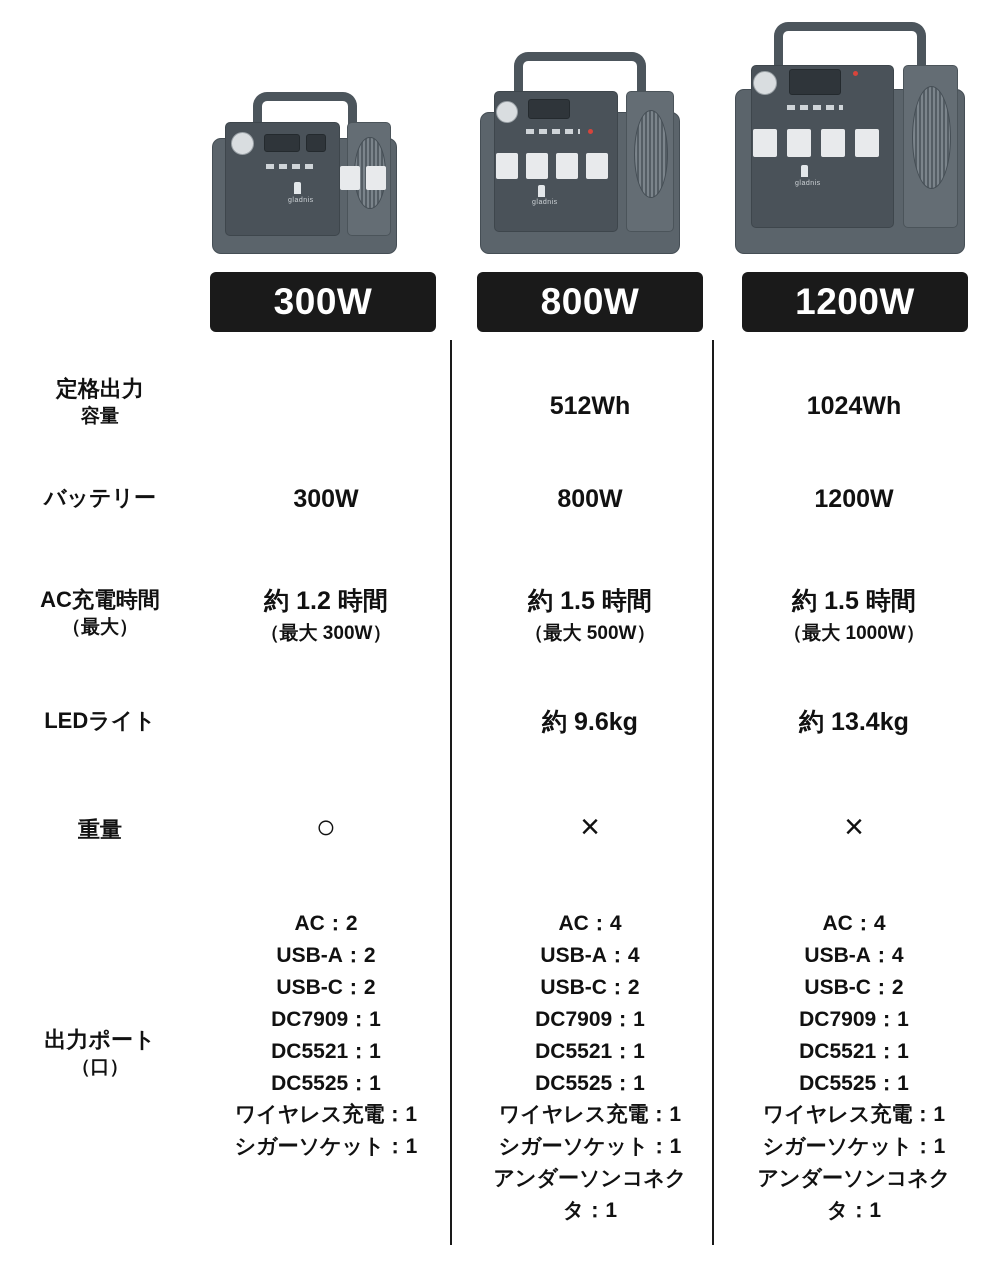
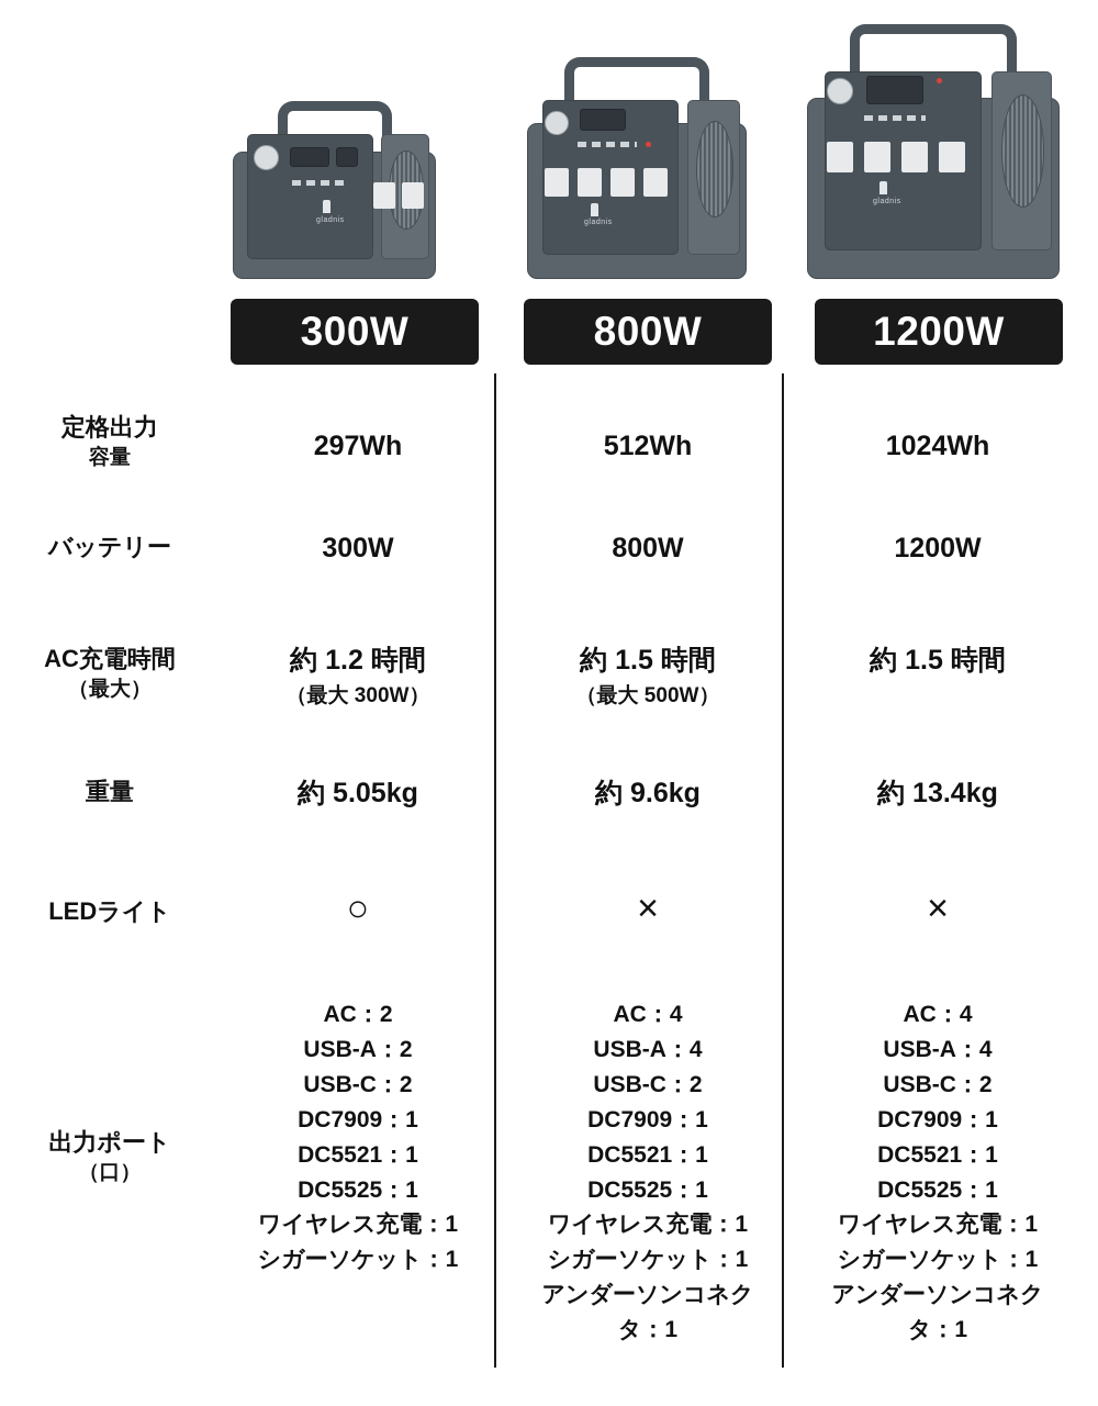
  300W
  800W
  1200W
  定格出力
  容量
+ 297Wh
  512Wh
  1024Wh
  バッテリー
  300W
  800W
  1200W
  AC充電時間
  （最大）
  約 1.2 時間
  （最大 300W）
  約 1.5 時間
  （最大 500W）
  約 1.5 時間
- （最大 1000W）
- LEDライト
+ 重量
+ 約 5.05kg
  約 9.6kg
  約 13.4kg
- 重量
+ LEDライト
  ○
  ×
  ×
  出力ポート
  （口）
  AC：2
  USB-A：2
  USB-C：2
  DC7909：1
  DC5521：1
  DC5525：1
  ワイヤレス充電：1
  シガーソケット：1
  AC：4
  USB-A：4
  USB-C：2
  DC7909：1
  DC5521：1
  DC5525：1
  ワイヤレス充電：1
  シガーソケット：1
  アンダーソンコネクタ：1
  AC：4
  USB-A：4
  USB-C：2
  DC7909：1
  DC5521：1
  DC5525：1
  ワイヤレス充電：1
  シガーソケット：1
  アンダーソンコネクタ：1
